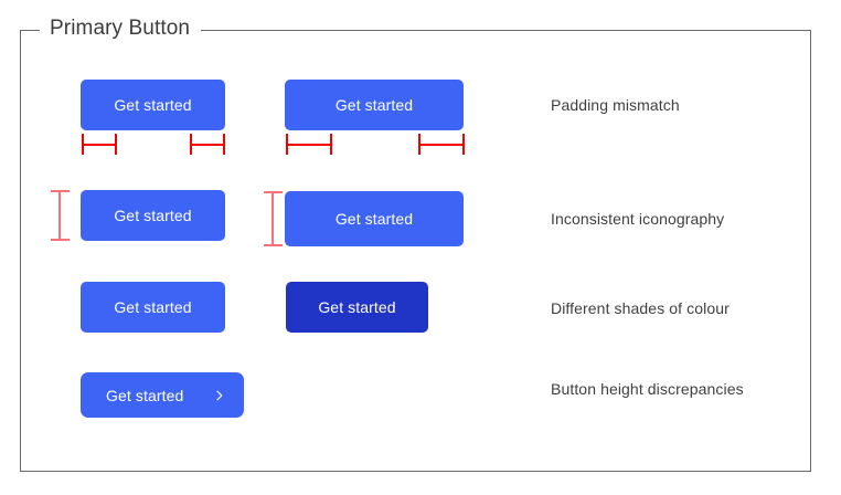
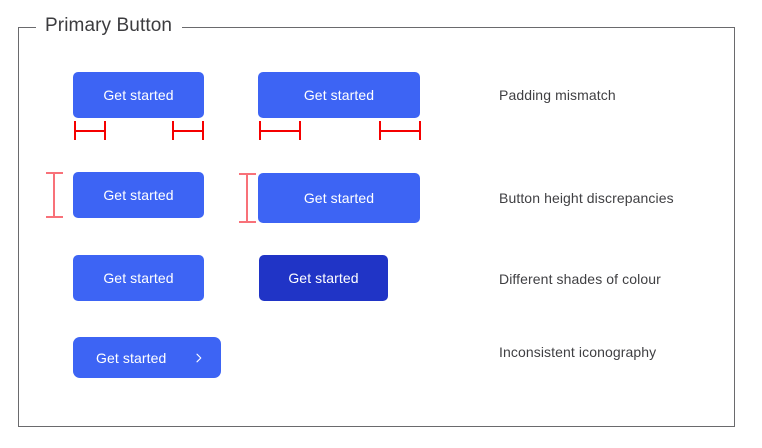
  Primary Button
  Get started
  Get started
  Padding mismatch
  Get started
  Get started
- Inconsistent iconography
+ Button height discrepancies
  Get started
  Get started
  Different shades of colour
  Get started
- Button height discrepancies
+ Inconsistent iconography
